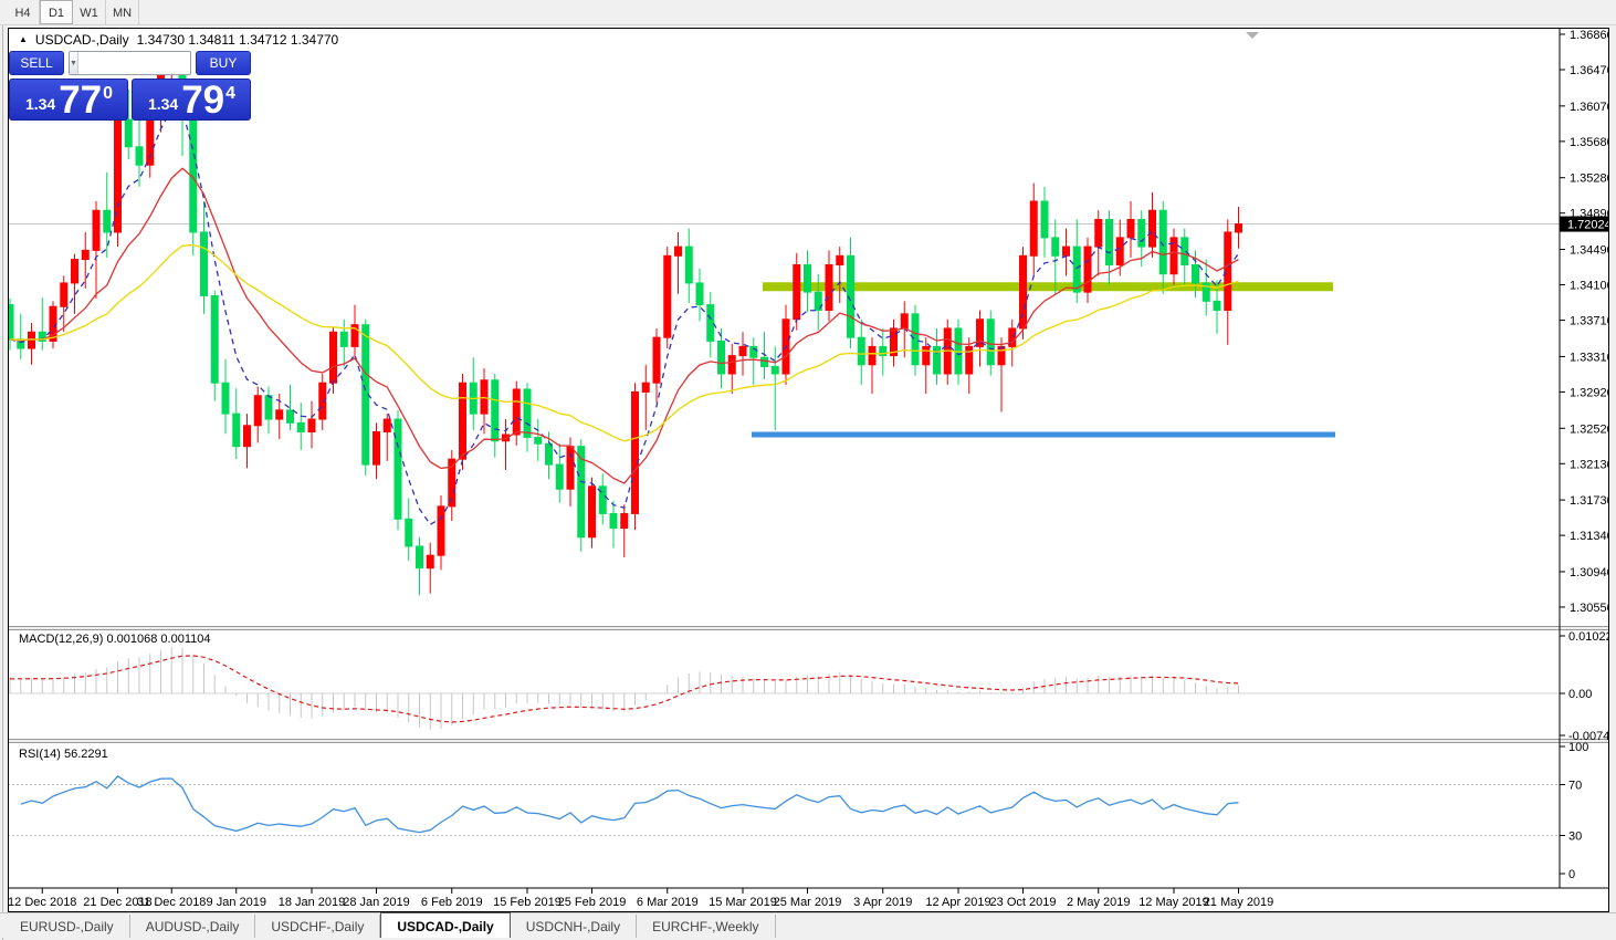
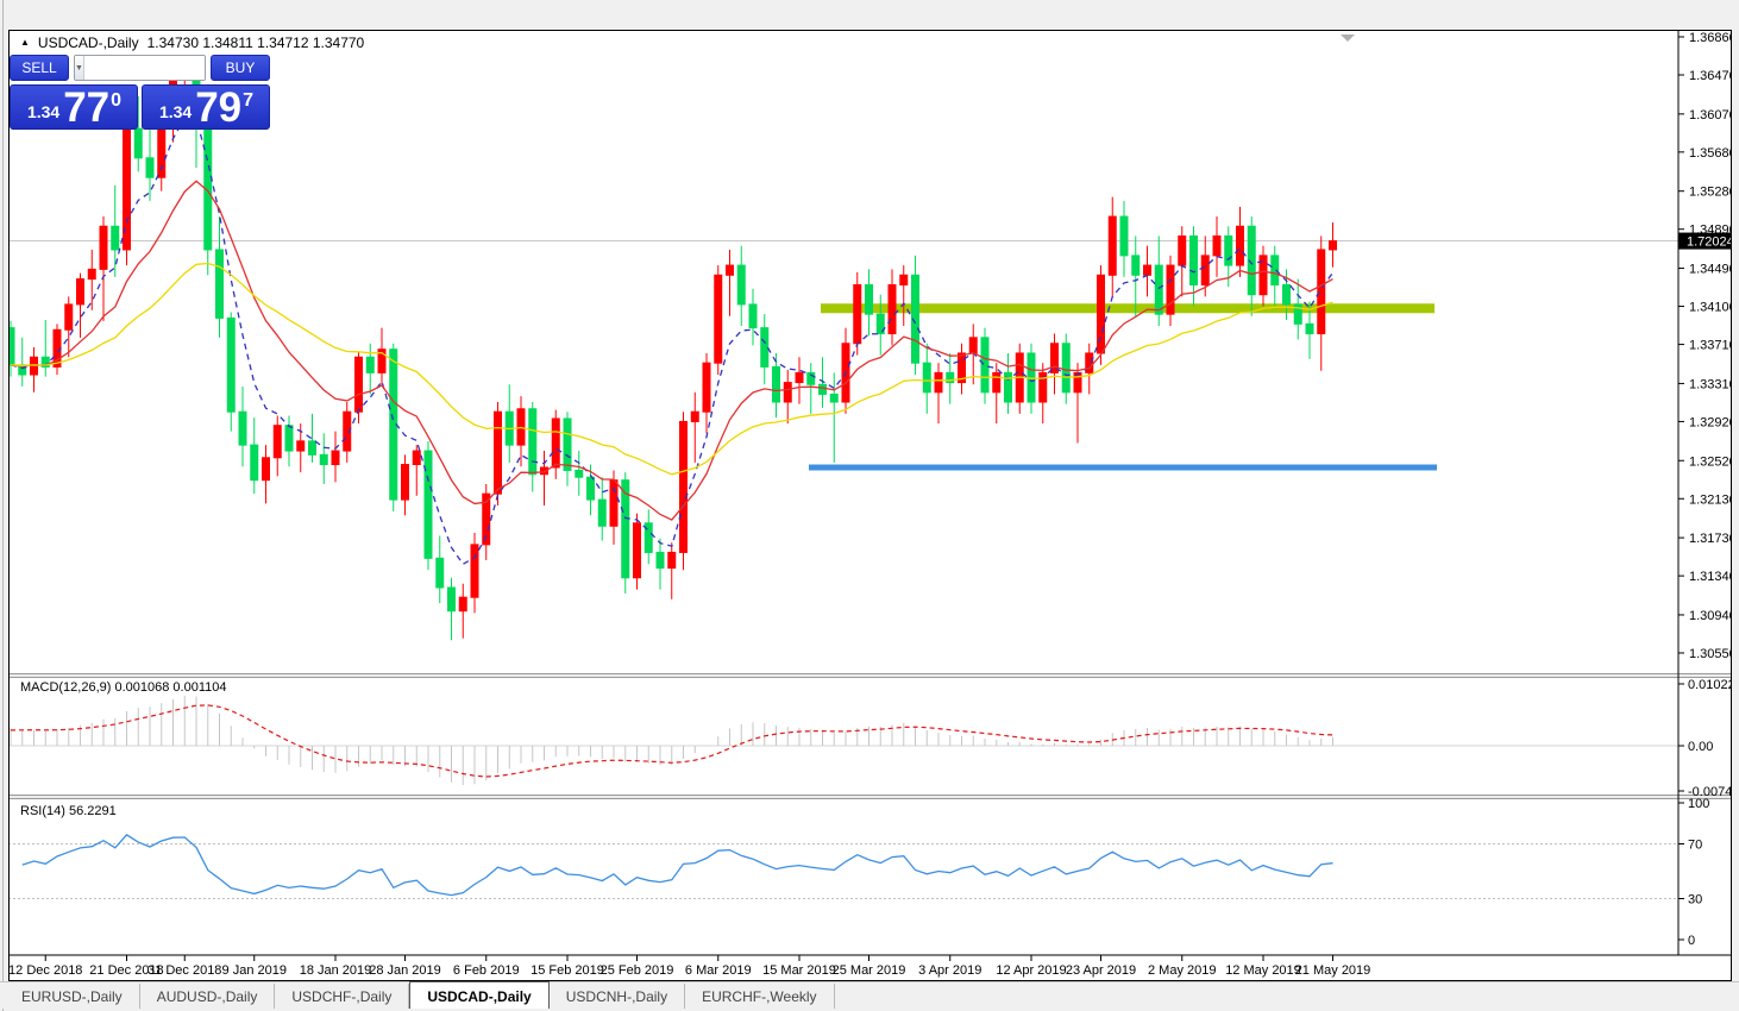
- H4
- D1
- W1
- MN
  12 Dec 2018
  21 Dec 2018
  31 Dec 2018
  9 Jan 2019
  18 Jan 2019
  28 Jan 2019
  6 Feb 2019
  15 Feb 2019
  25 Feb 2019
  6 Mar 2019
  15 Mar 2019
  25 Mar 2019
  3 Apr 2019
  12 Apr 2019
- 23 Oct 2019
+ 23 Apr 2019
  2 May 2019
  12 May 2019
  21 May 2019
  1.3686
  1.3647
  1.3607
  1.3568
  1.3528
  1.3489
  1.3449
  1.3410
  1.3371
  1.3331
  1.3292
  1.3252
  1.3213
  1.3173
  1.3134
  1.3094
  1.3055
  1.72024
  0.0102
  0.00
  -0.0074
  100
  70
  30
  0
  ▲
  USDCAD-,Daily
  1.34730 1.34811 1.34712 1.34770
  MACD(12,26,9) 0.001068 0.001104
  RSI(14) 56.2291
  SELL
  BUY
  1.34
  77
  0
  1.34
  79
- 4
+ 7
  EURUSD-,Daily
  AUDUSD-,Daily
  USDCHF-,Daily
  USDCAD-,Daily
  USDCNH-,Daily
  EURCHF-,Weekly
